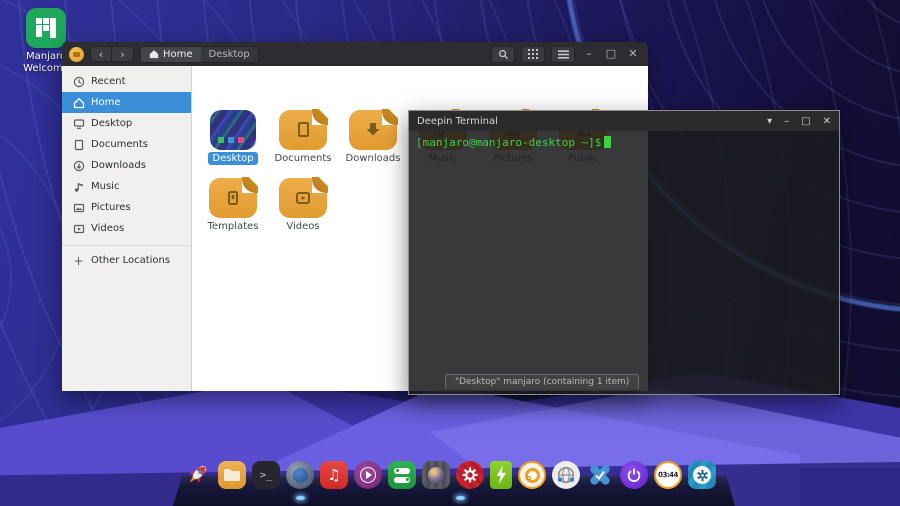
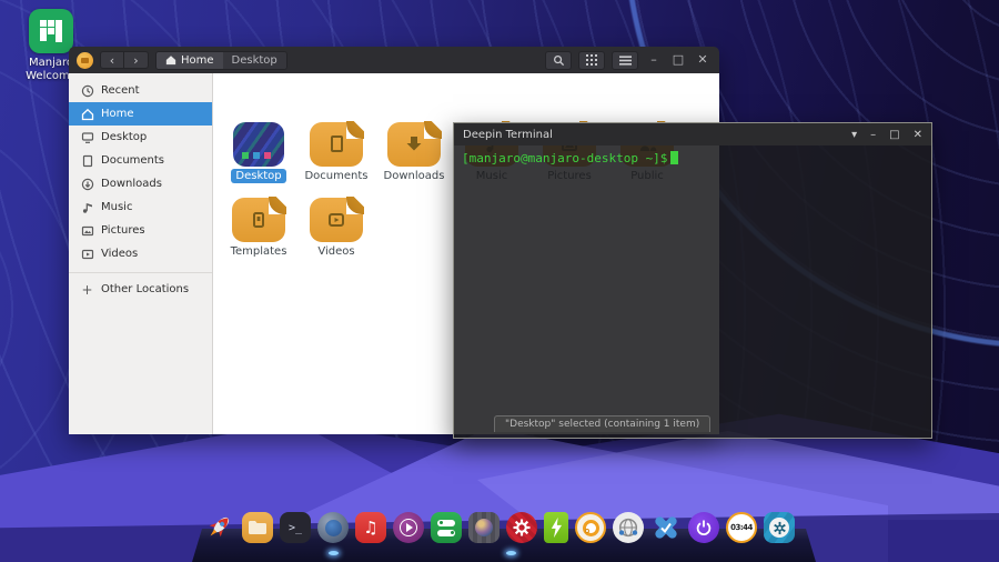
  Manjar
  Welcom
  ‹
  ›
  Home
  Desktop
  –
  □
  ✕
  Recent
  Home
  Desktop
  Documents
  Downloads
  Music
  Pictures
  Videos
  +
  Other Locations
  Desktop
  Documents
  Downloads
  Music
  Templates
  Videos
- "Desktop" manjaro (containing 1 item)
+ "Desktop" selected (containing 1 item)
  Deepin Terminal
  ▾
  –
  □
  ✕
  [manjaro@manjaro-desktop ~]$
  >_
  ♫
  03:44
